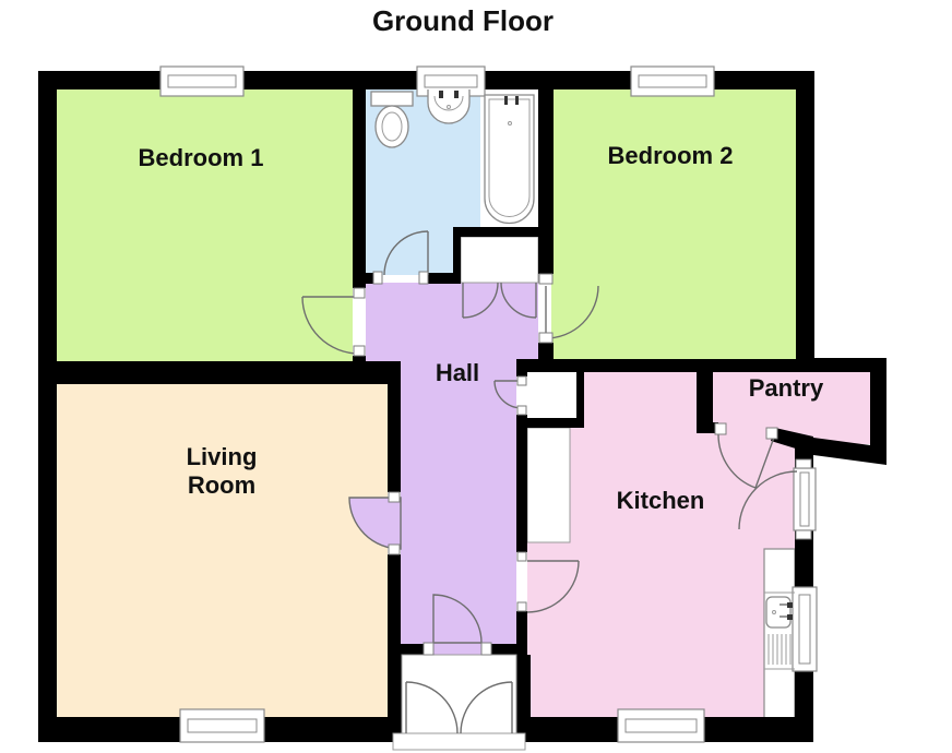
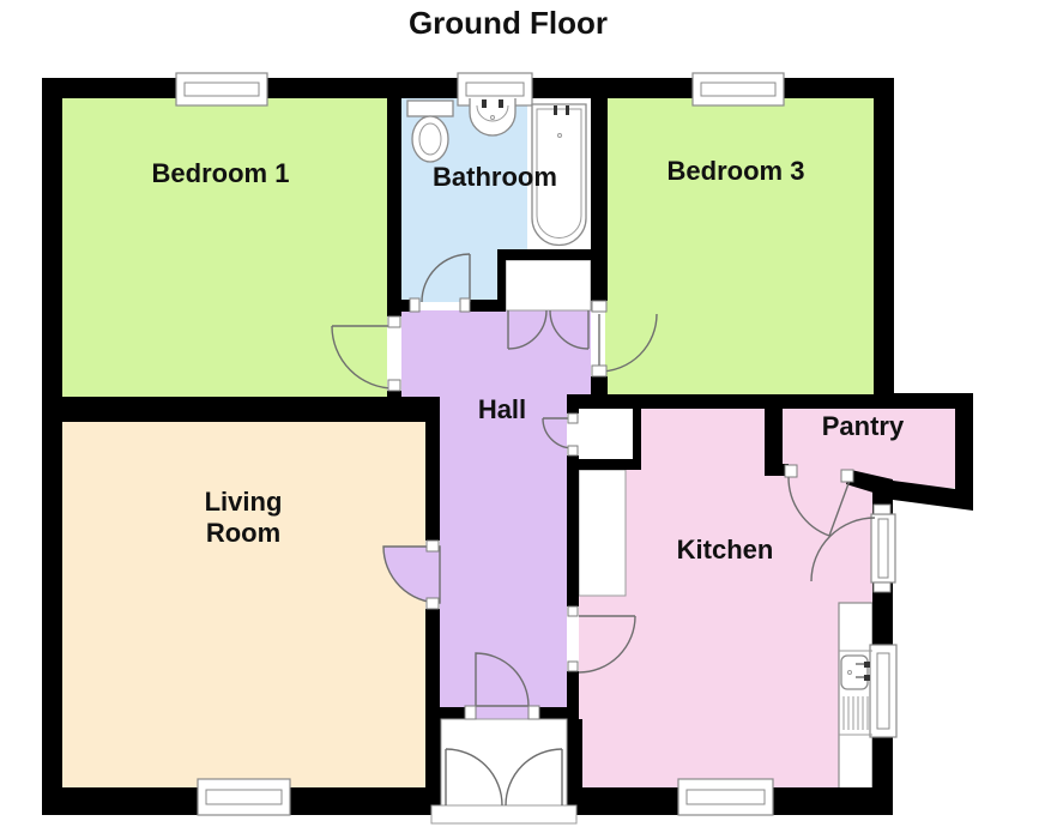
  Ground Floor
  Bedroom 1
+ Bathroom
- Bedroom 2
+ Bedroom 3
  Hall
  Living
  Room
  Kitchen
  Pantry
